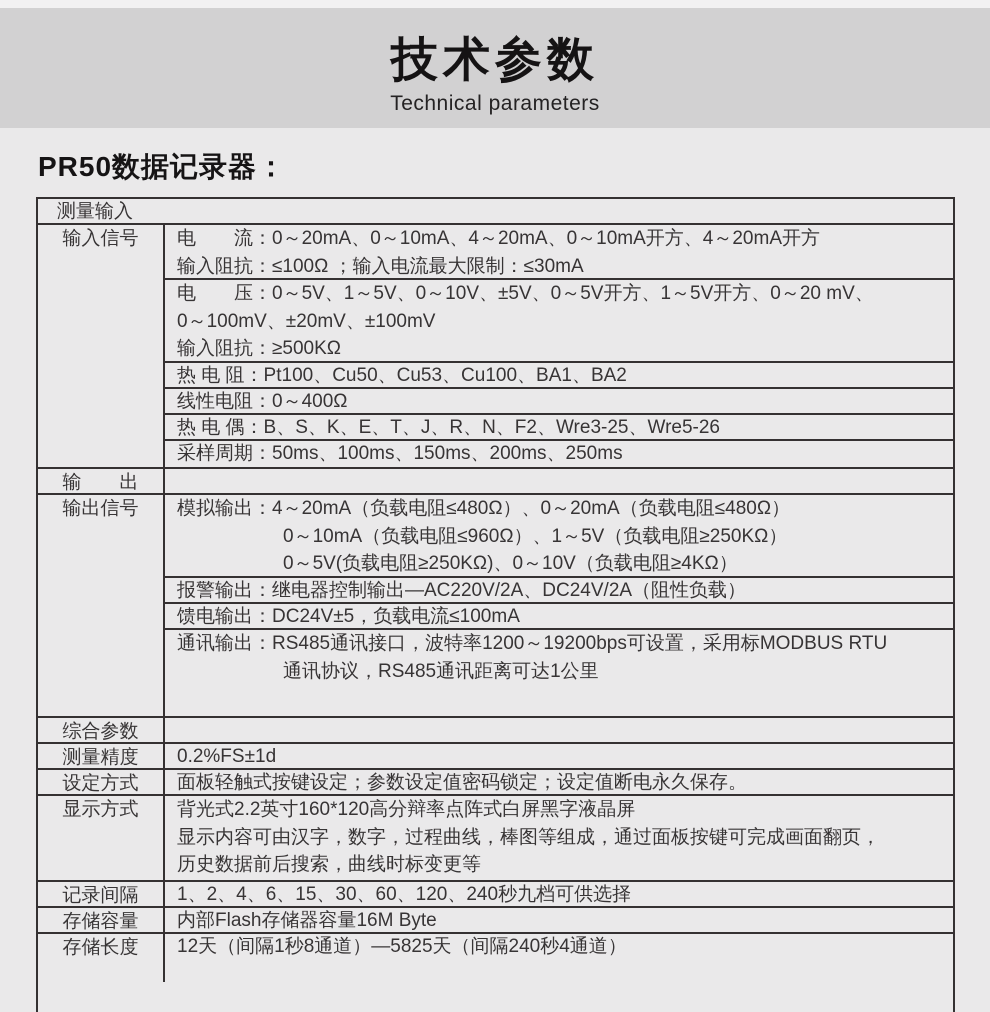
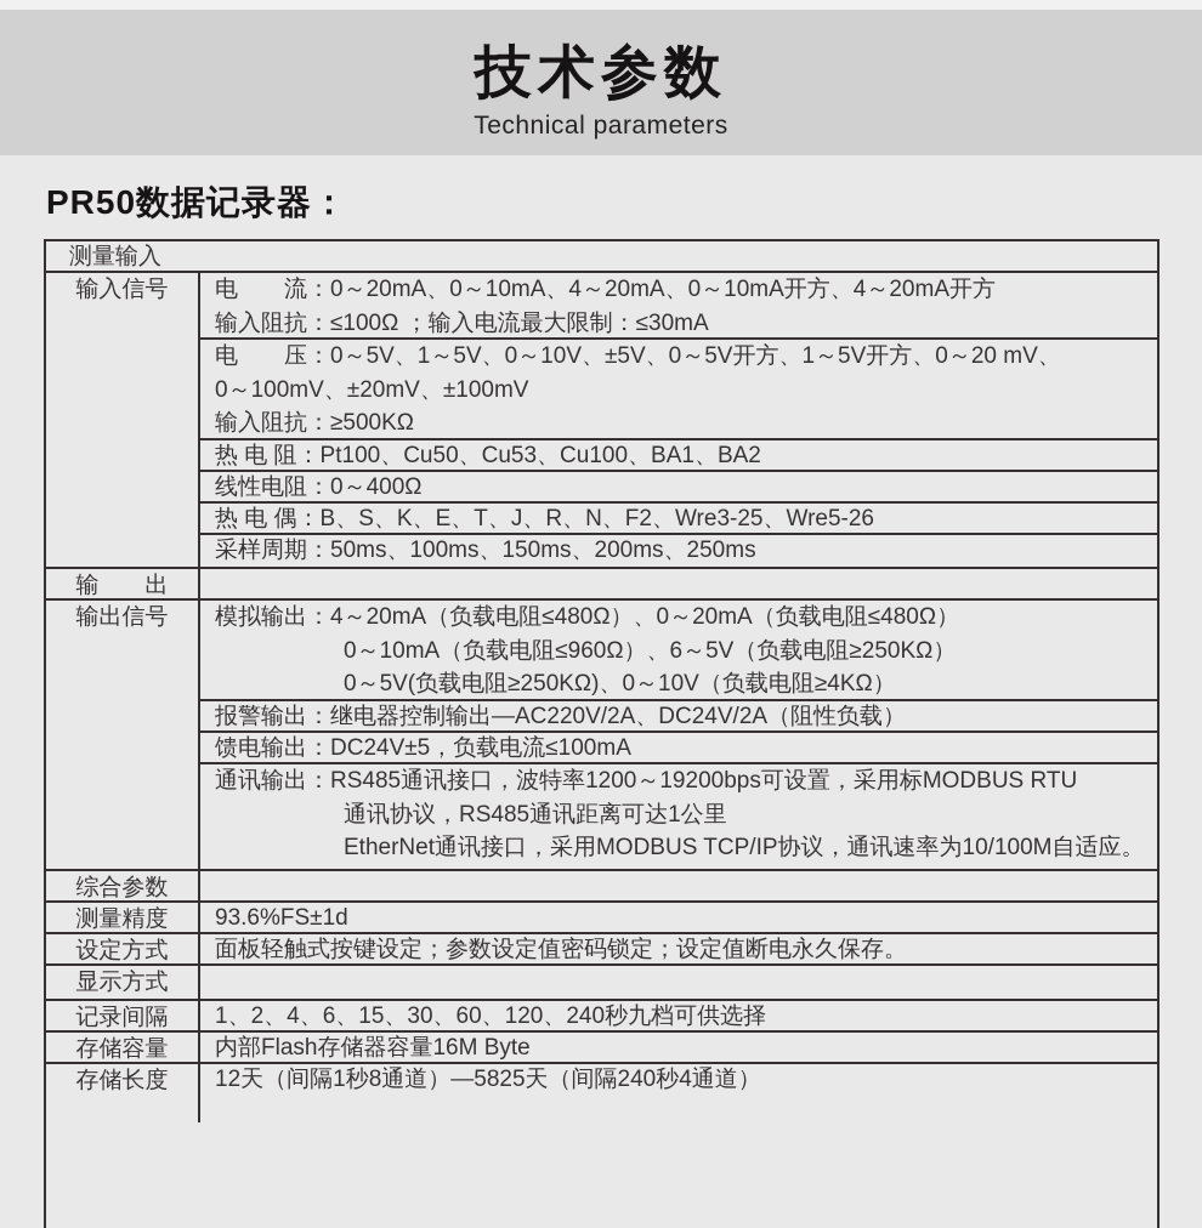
  技术参数
  Technical parameters
  PR50数据记录器：
  测量输入
  输入信号
  电 流：0～20mA、0～10mA、4～20mA、0～10mA开方、4～20mA开方
  输入阻抗：≤100Ω ；输入电流最大限制：≤30mA
  电 压：0～5V、1～5V、0～10V、±5V、0～5V开方、1～5V开方、0～20 mV、
  0～100mV、±20mV、±100mV
  输入阻抗：≥500KΩ
  热 电 阻：Pt100、Cu50、Cu53、Cu100、BA1、BA2
  线性电阻：0～400Ω
  热 电 偶：B、S、K、E、T、J、R、N、F2、Wre3-25、Wre5-26
  采样周期：50ms、100ms、150ms、200ms、250ms
  输 出
  输出信号
  模拟输出：4～20mA（负载电阻≤480Ω）、0～20mA（负载电阻≤480Ω）
- 0～10mA（负载电阻≤960Ω）、1～5V（负载电阻≥250KΩ）
+ 0～10mA（负载电阻≤960Ω）、6～5V（负载电阻≥250KΩ）
  0～5V(负载电阻≥250KΩ)、0～10V（负载电阻≥4KΩ）
  报警输出：继电器控制输出—AC220V/2A、DC24V/2A（阻性负载）
  馈电输出：DC24V±5，负载电流≤100mA
  通讯输出：RS485通讯接口，波特率1200～19200bps可设置，采用标MODBUS RTU
  通讯协议，RS485通讯距离可达1公里
+ EtherNet通讯接口，采用MODBUS TCP/IP协议，通讯速率为10/100M自适应。
  综合参数
  测量精度
- 0.2%FS±1d
+ 93.6%FS±1d
  设定方式
  面板轻触式按键设定；参数设定值密码锁定；设定值断电永久保存。
  显示方式
- 背光式2.2英寸160*120高分辩率点阵式白屏黑字液晶屏
- 显示内容可由汉字，数字，过程曲线，棒图等组成，通过面板按键可完成画面翻页，
- 历史数据前后搜索，曲线时标变更等
  记录间隔
  1、2、4、6、15、30、60、120、240秒九档可供选择
  存储容量
  内部Flash存储器容量16M Byte
  存储长度
  12天（间隔1秒8通道）—5825天（间隔240秒4通道）
